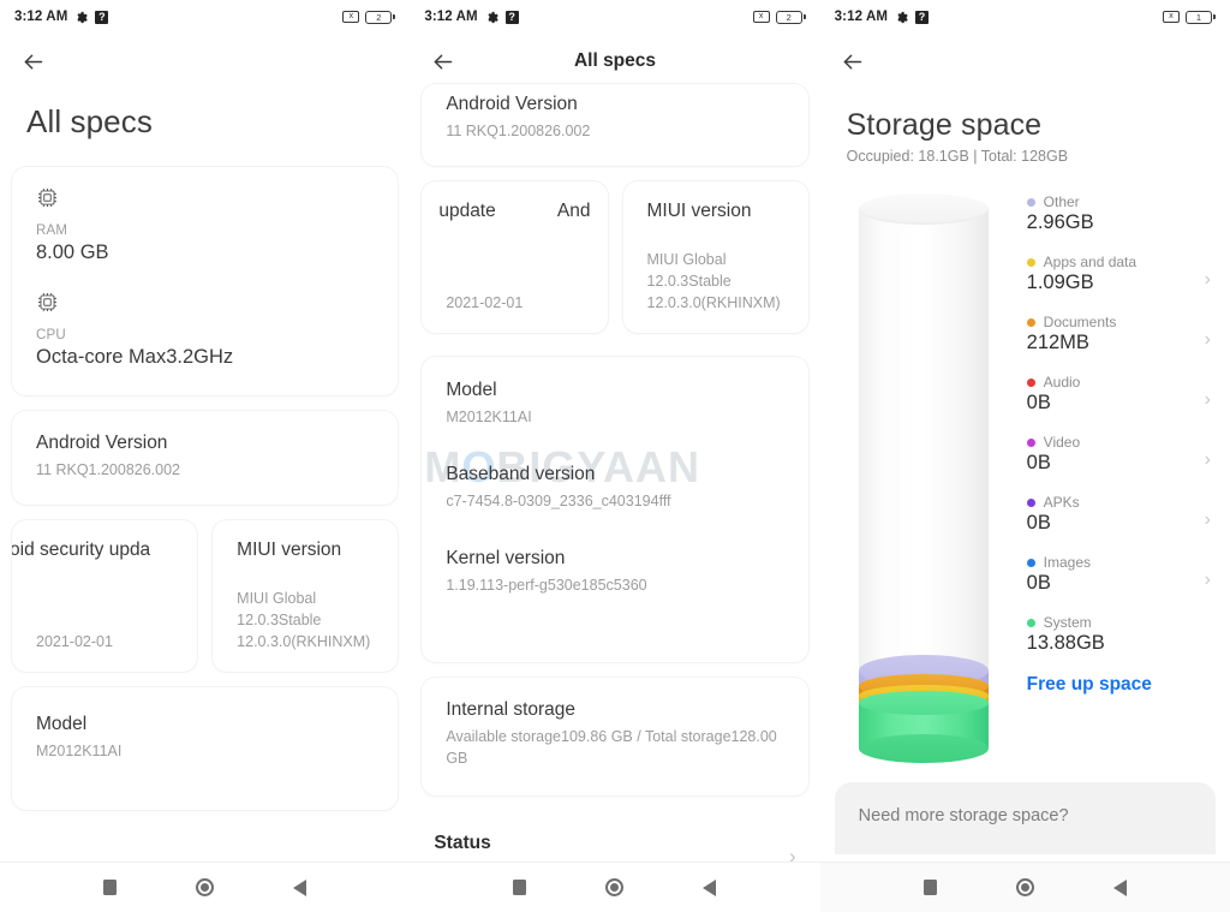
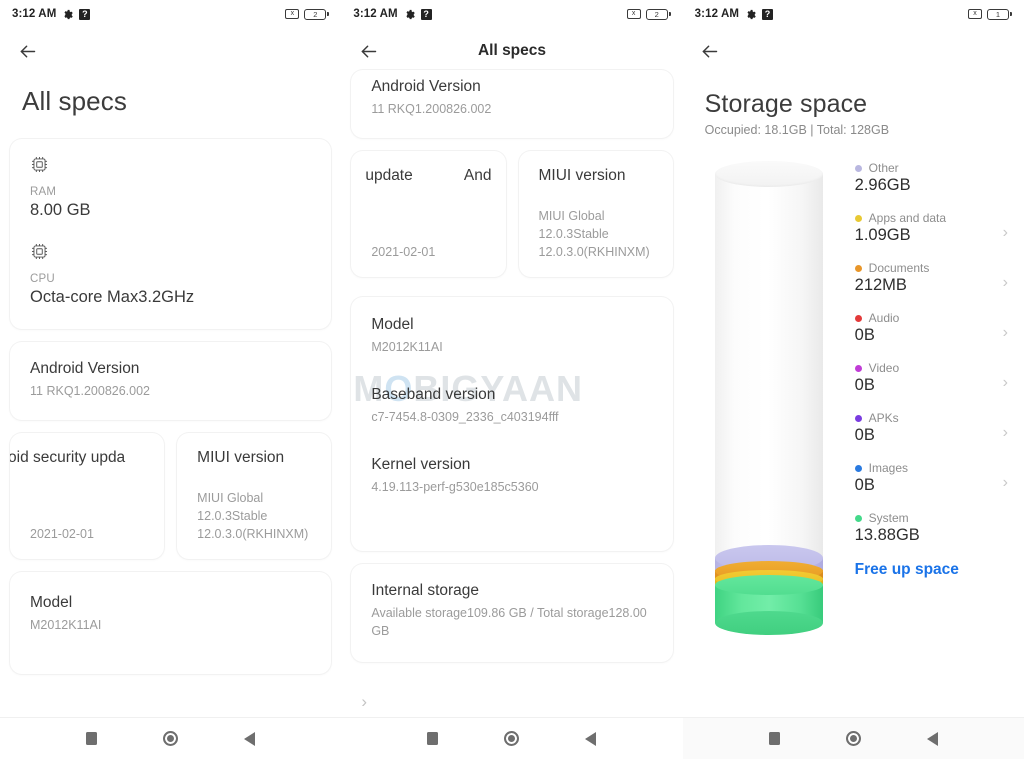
  3:12 AM
  ?
  2
  All specs
  RAM
  8.00 GB
  CPU
  Octa-core Max3.2GHz
  Android Version
  11 RKQ1.200826.002
  oid security upda
  2021-02-01
  MIUI version
  MIUI Global
  12.0.3Stable
  12.0.3.0(RKHINXM)
  Model
  M2012K11AI
  3:12 AM
  ?
  2
  All specs
  MOBIGYAAN
  Android Version
  11 RKQ1.200826.002
  update
  And
  2021-02-01
  MIUI version
  MIUI Global
  12.0.3Stable
  12.0.3.0(RKHINXM)
  Model
  M2012K11AI
  Baseband version
  c7-7454.8-0309_2336_c403194fff
  Kernel version
- 1.19.113-perf-g530e185c5360
+ 4.19.113-perf-g530e185c5360
  Internal storage
  Available storage109.86 GB / Total storage128.00 GB
- Status
  ›
  3:12 AM
  ?
  1
  Storage space
  Occupied: 18.1GB | Total: 128GB
  Other
  2.96GB
  Apps and data
  1.09GB
  ›
  Documents
  212MB
  ›
  Audio
  0B
  ›
  Video
  0B
  ›
  APKs
  0B
  ›
  Images
  0B
  ›
  System
  13.88GB
  Free up space
- Need more storage space?
